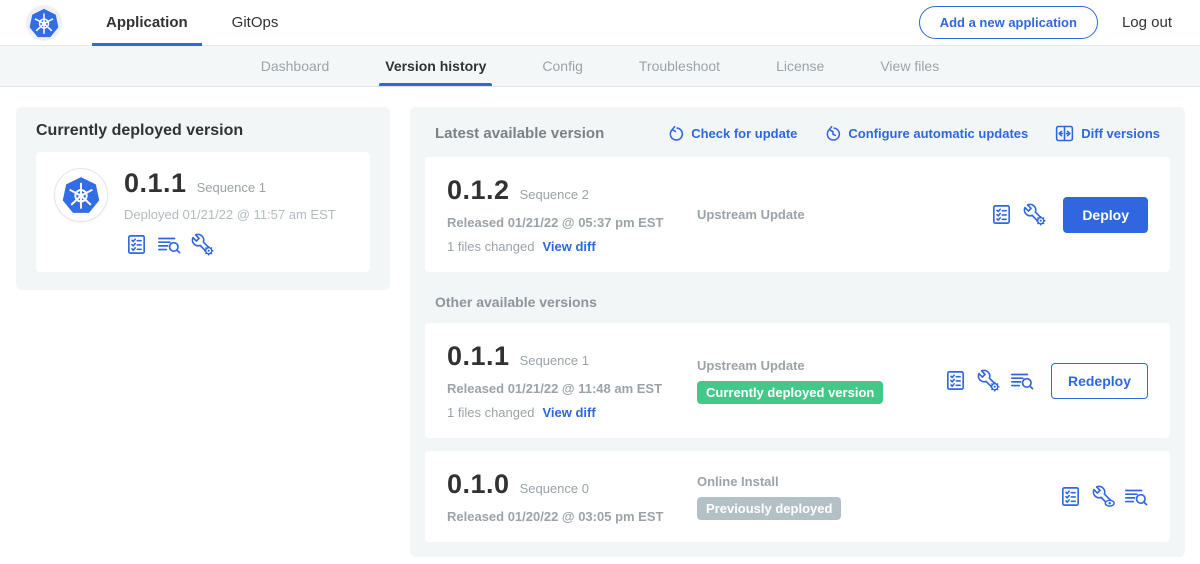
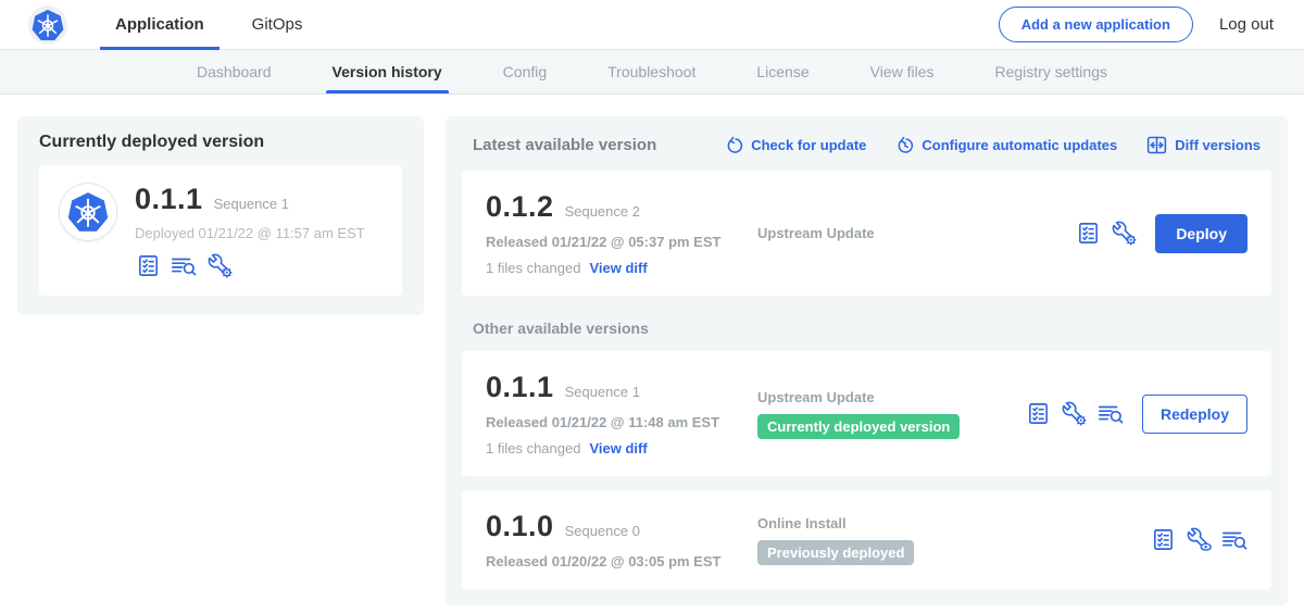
  Application
  GitOps
  Add a new application
  Log out
  Dashboard
  Version history
  Config
  Troubleshoot
  License
  View files
+ Registry settings
  Currently deployed version
  0.1.1
  Sequence 1
  Deployed 01/21/22 @ 11:57 am EST
  Latest available version
  Check for update
  Configure automatic updates
  Diff versions
  0.1.2
  Sequence 2
  Released 01/21/22 @ 05:37 pm EST
  1 files changed
  View diff
  Upstream Update
  Deploy
  Other available versions
  0.1.1
  Sequence 1
  Released 01/21/22 @ 11:48 am EST
  1 files changed
  View diff
  Upstream Update
  Currently deployed version
  Redeploy
  0.1.0
  Sequence 0
  Released 01/20/22 @ 03:05 pm EST
  Online Install
  Previously deployed
